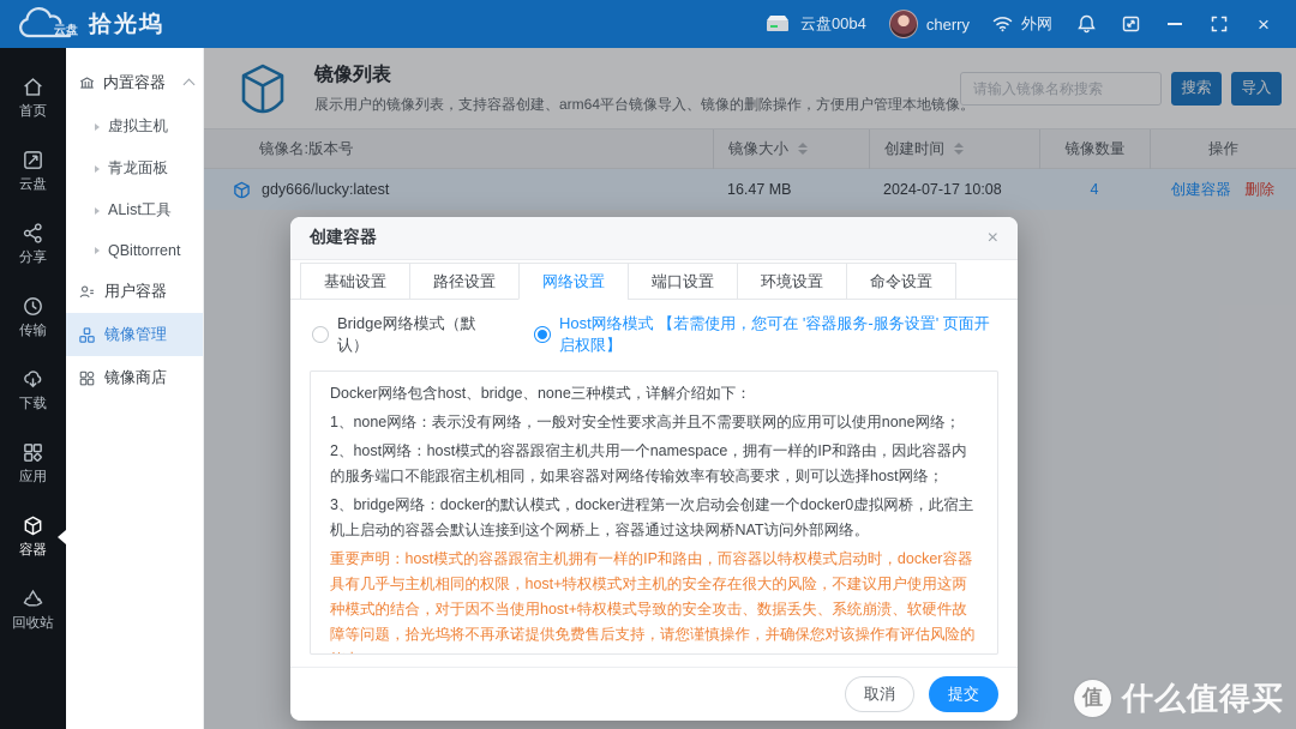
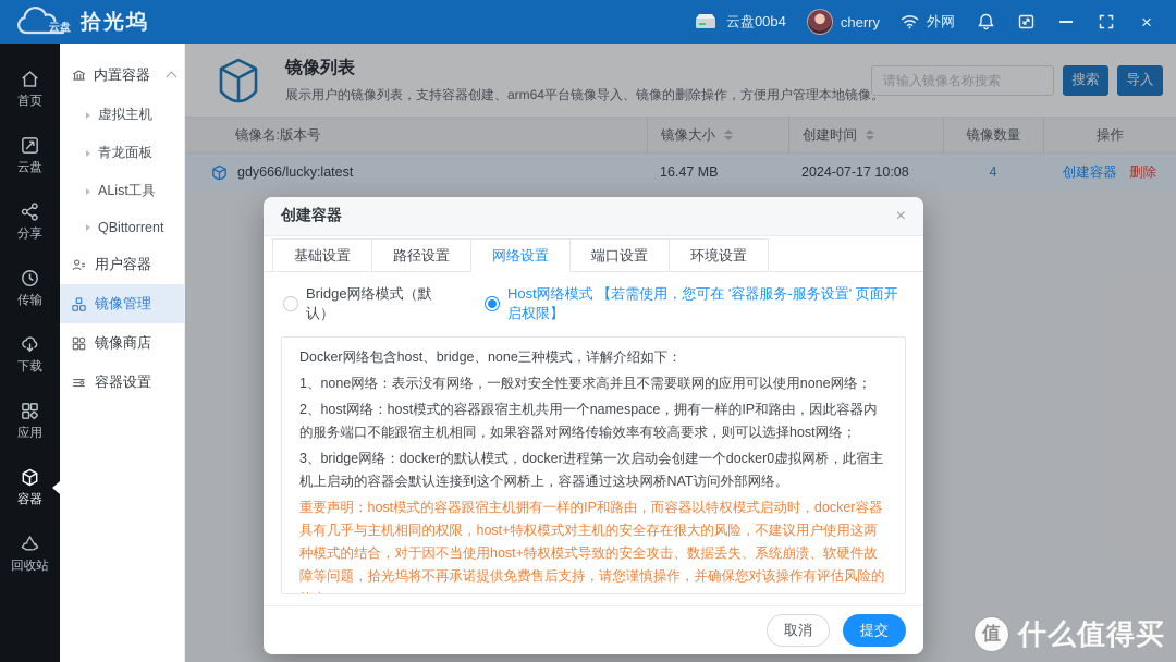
  云盘
  拾光坞
  云盘00b4
  cherry
  外网
  ×
  首页
  云盘
  分享
  传输
  下载
  应用
  容器
  回收站
  内置容器
  虚拟主机
  青龙面板
  AList工具
  QBittorrent
  用户容器
  镜像管理
  镜像商店
+ 容器设置
  镜像列表
  展示用户的镜像列表，支持容器创建、arm64平台镜像导入、镜像的删除操作，方便用户管理本地镜像
  请输入镜像名称搜索
  搜索
  导入
  镜像名:版本号
  镜像大小
  创建时间
  镜像数量
  操作
  gdy666/lucky:latest
  16.47 MB
  2024-07-17 10:08
  4
  创建容器 删除
  创建容器
  ×
  基础设置
  路径设置
  网络设置
  端口设置
  环境设置
- 命令设置
  Bridge网络模式（默认）
  Host网络模式 【若需使用，您可在 '容器服务-服务设置' 页面开启权限】
  Docker网络包含host、bridge、none三种模式，详解介绍如下：
  1、none网络：表示没有网络，一般对安全性要求高并且不需要联网的应用可以使用none网络；
  2、host网络：host模式的容器跟宿主机共用一个namespace，拥有一样的IP和路由，因此容器内的服务端口不能跟宿主机相同，如果容器对网络传输效率有较高要求，则可以选择host网络；
  3、bridge网络：docker的默认模式，docker进程第一次启动会创建一个docker0虚拟网桥，此宿主机上启动的容器会默认连接到这个网桥上，容器通过这块网桥NAT访问外部网络。
  重要声明：host模式的容器跟宿主机拥有一样的IP和路由，而容器以特权模式启动时，docker容器具有几乎与主机相同的权限，host+特权模式对主机的安全存在很大的风险，不建议用户使用这两种模式的结合，对于因不当使用host+特权模式导致的安全攻击、数据丢失、系统崩溃、软硬件故障等问题，拾光坞将不再承诺提供免费售后支持，请您谨慎操作，并确保您对该操作有评估风险的
  取消
  提交
  值
  什么值得买
